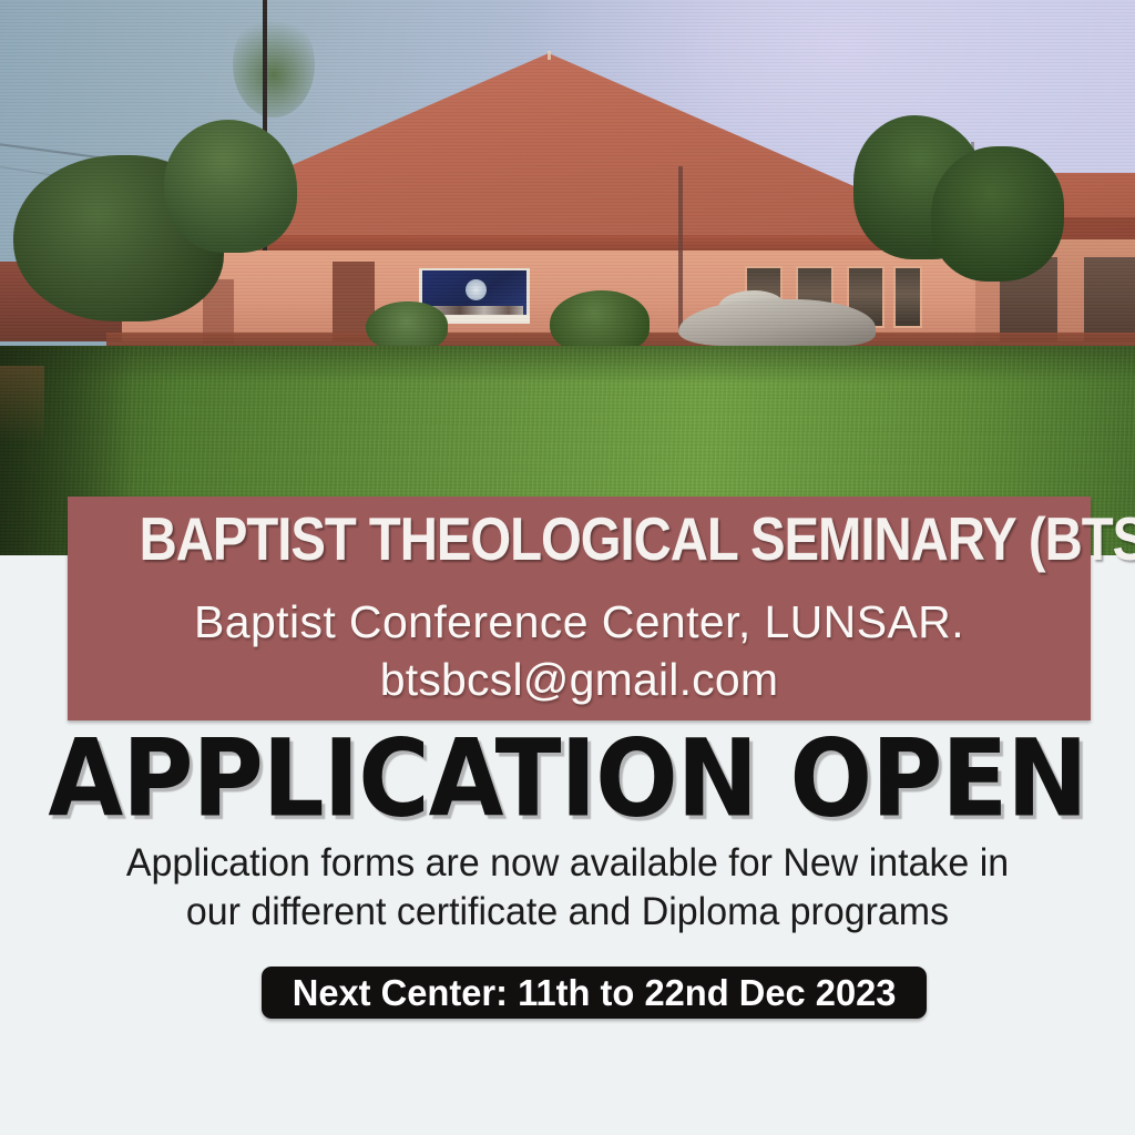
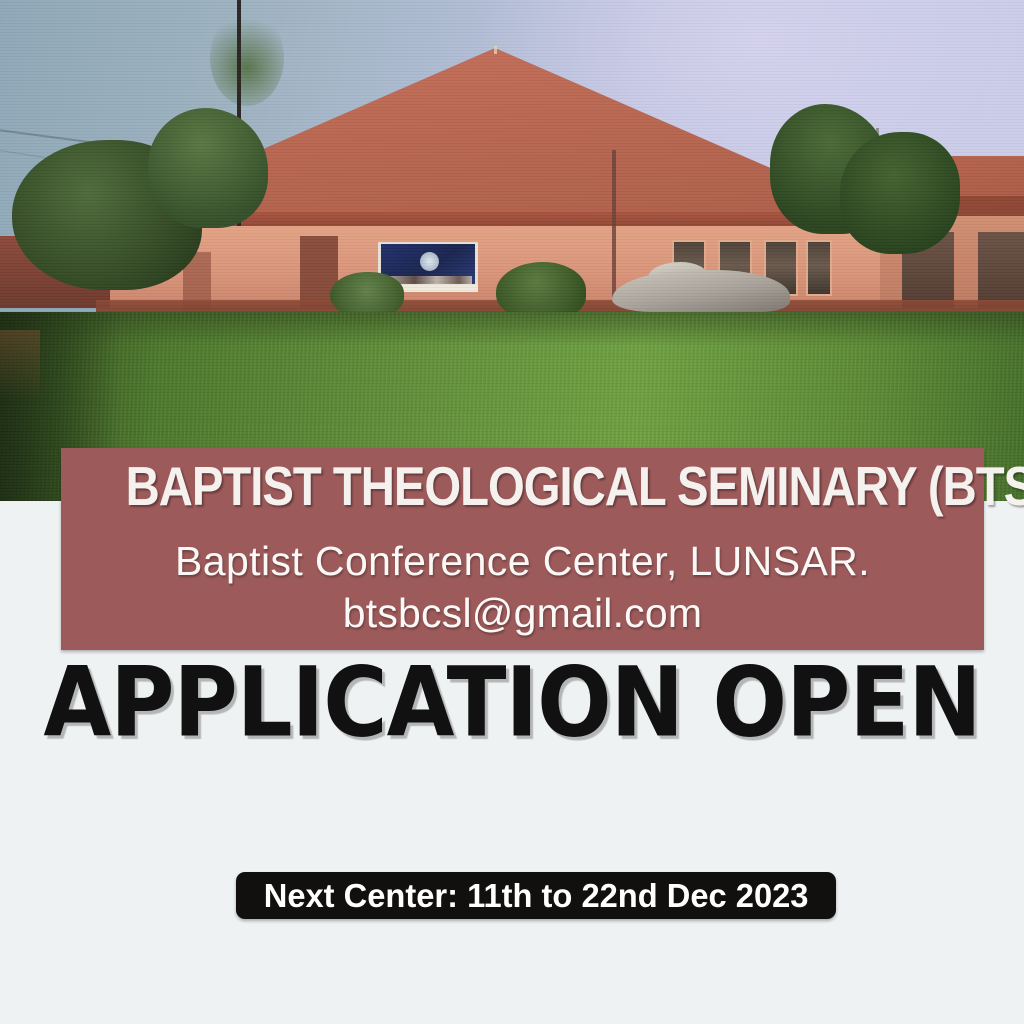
  BAPTIST THEOLOGICAL SEMINARY (BTS
  Baptist Conference Center, LUNSAR.
  btsbcsl@gmail.com
  APPLICATION OPEN
- Application forms are now available for New intake in
- our different certificate and Diploma programs
  Next Center: 11th to 22nd Dec 2023
